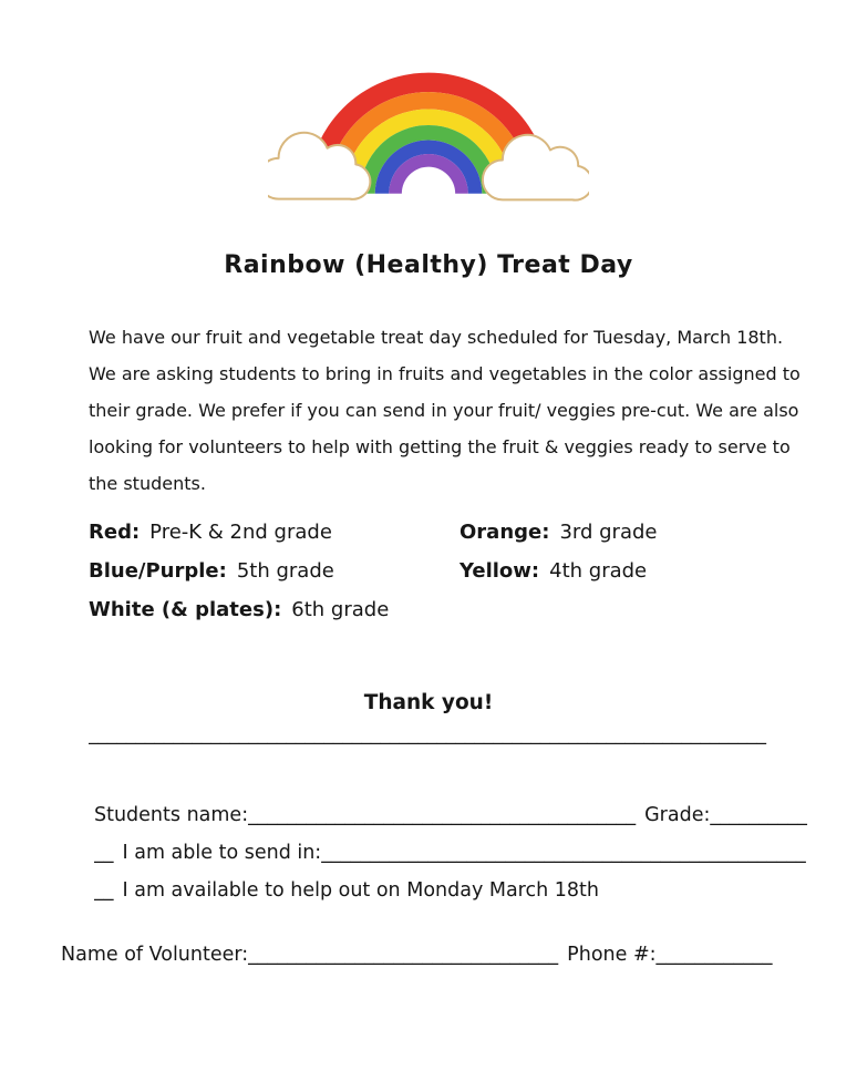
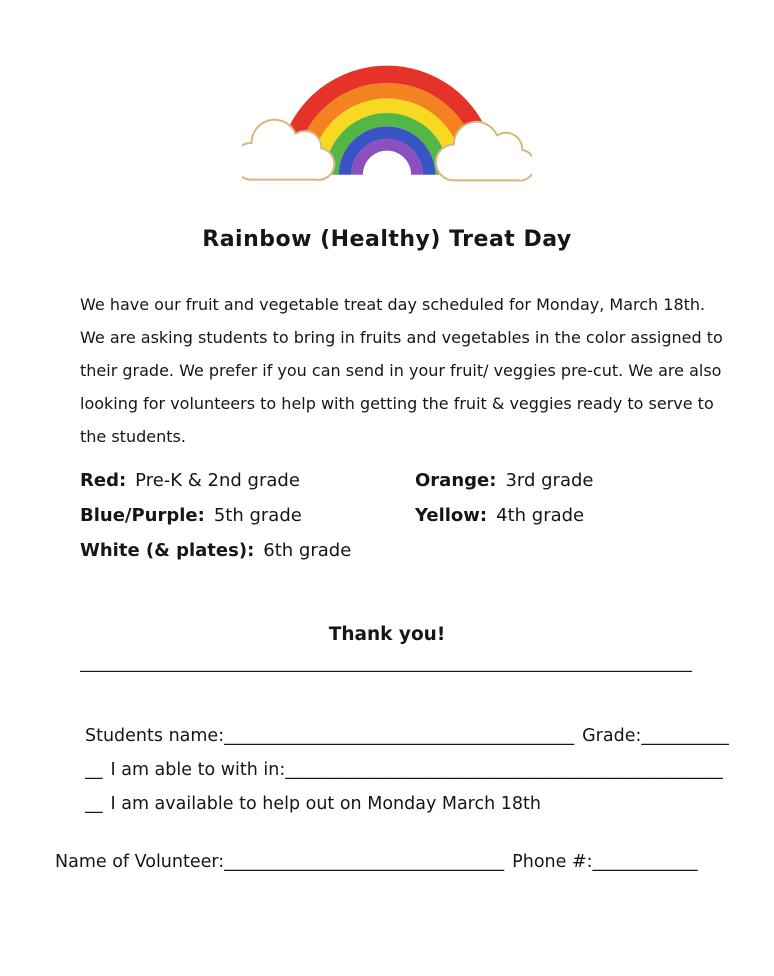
  Rainbow (Healthy) Treat Day
- We have our fruit and vegetable treat day scheduled for Tuesday, March 18th. We are asking students to bring in fruits and vegetables in the color assigned to their grade. We prefer if you can send in your fruit/ veggies pre-cut. We are also looking for volunteers to help with getting the fruit & veggies ready to serve to the students.
+ We have our fruit and vegetable treat day scheduled for Monday, March 18th. We are asking students to bring in fruits and vegetables in the color assigned to their grade. We prefer if you can send in your fruit/ veggies pre-cut. We are also looking for volunteers to help with getting the fruit & veggies ready to serve to the students.
  Red: Pre-K & 2nd grade
  Orange: 3rd grade
  Blue/Purple: 5th grade
  Yellow: 4th grade
  White (& plates): 6th grade
  Thank you!
  ________________________________________________________________________
  Students name:________________________________________ Grade:__________
- __ I am able to send in:__________________________________________________
+ __ I am able to with in:__________________________________________________
  __ I am available to help out on Monday March 18th
  Name of Volunteer:________________________________ Phone #:____________
